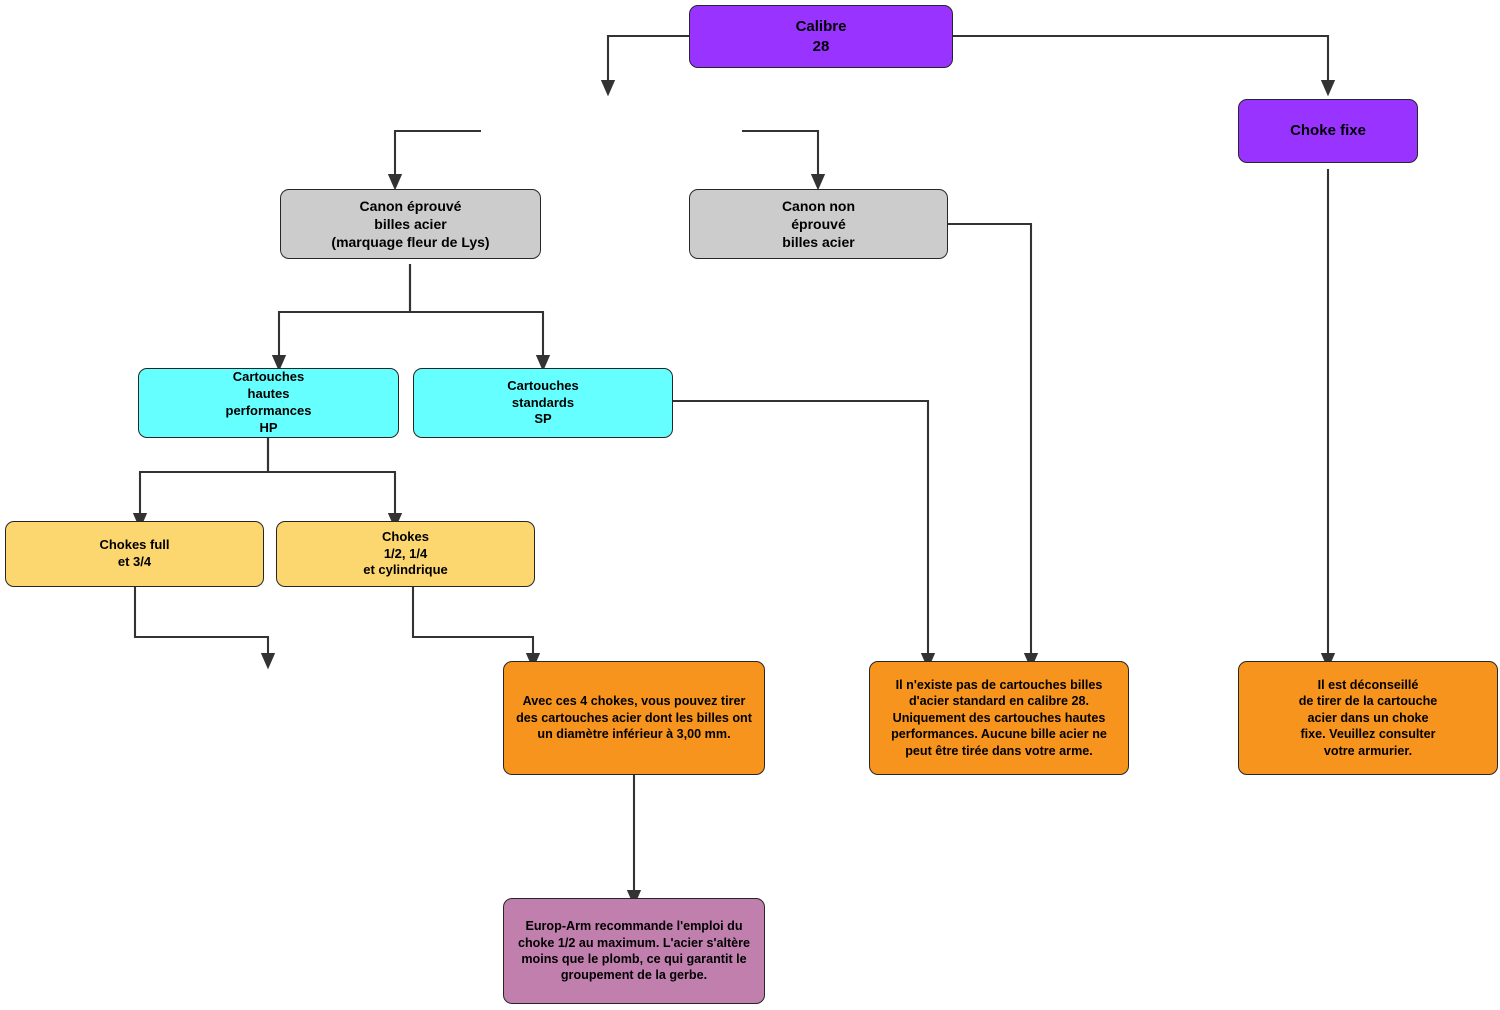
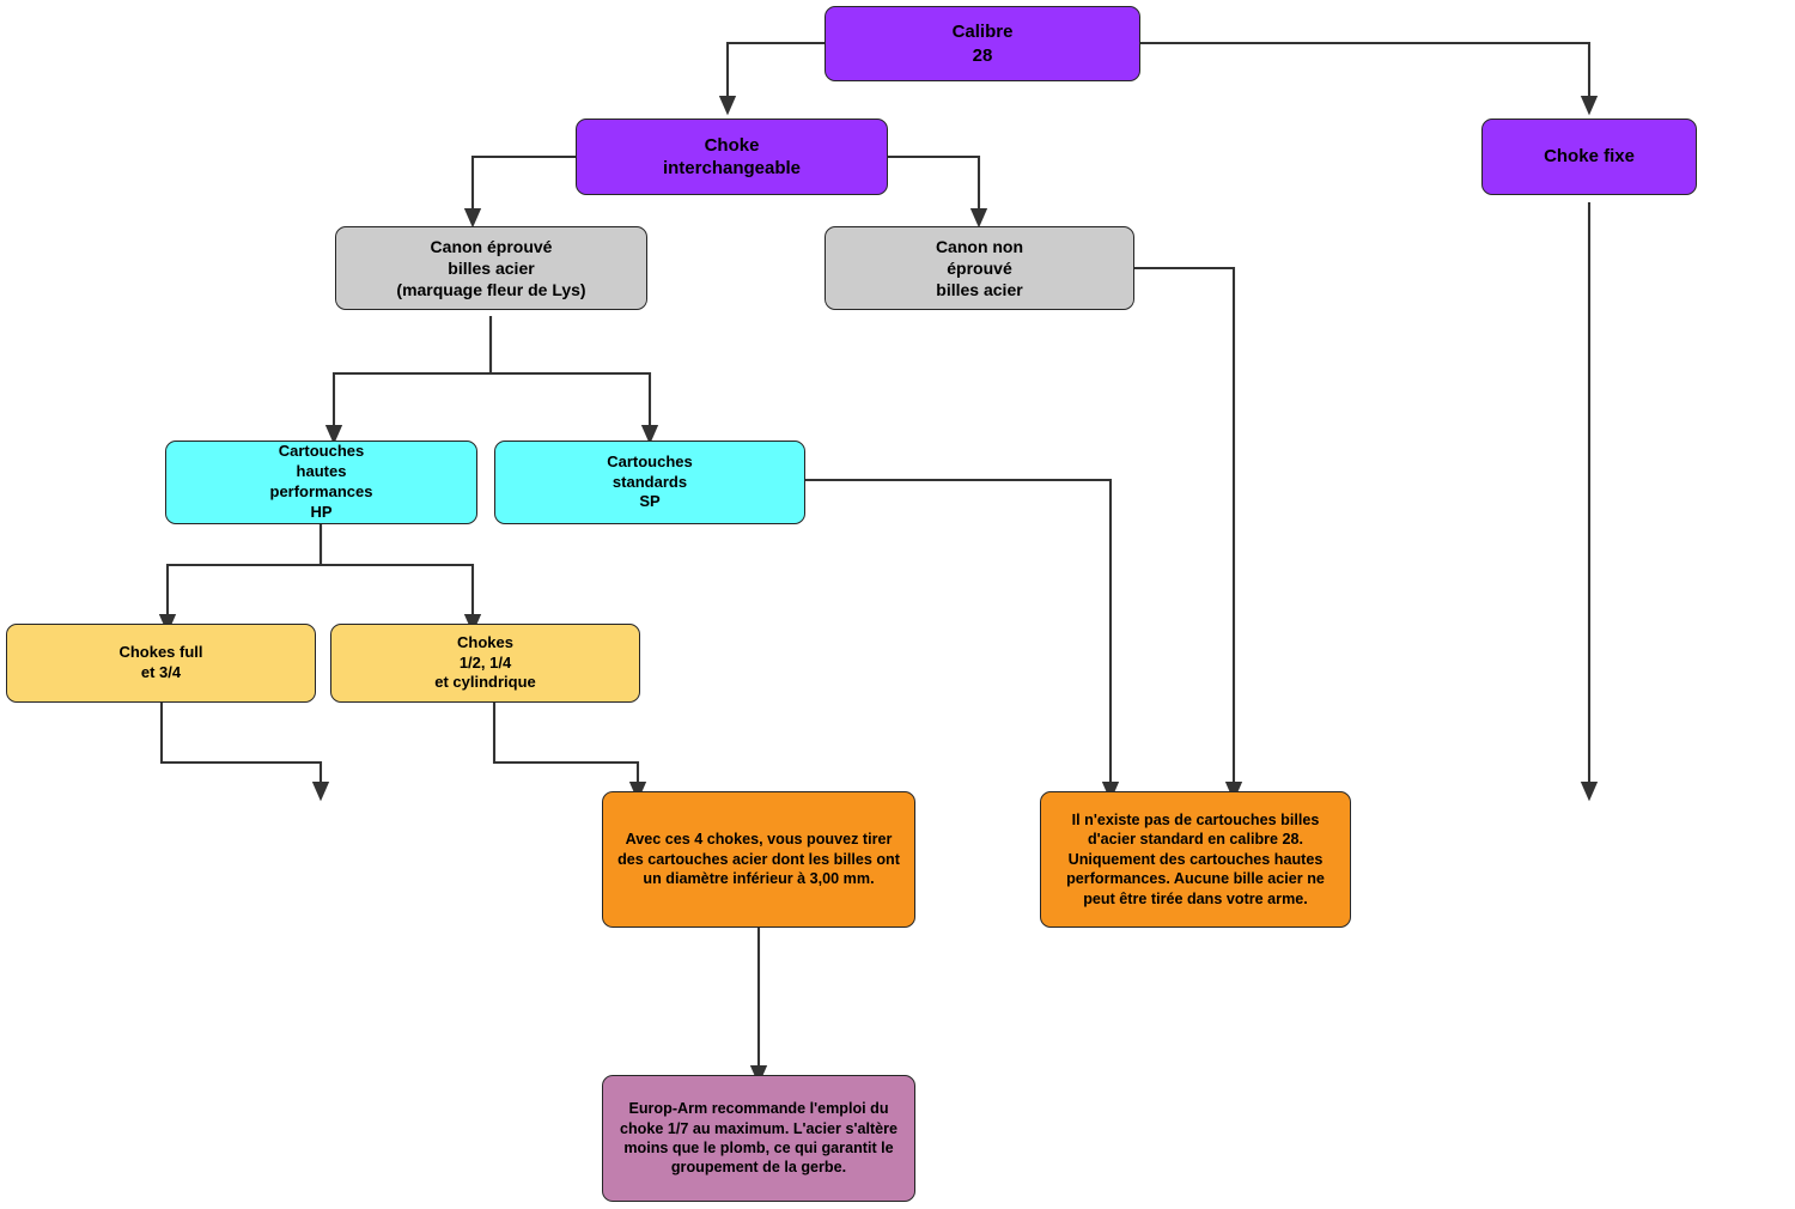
  Calibre
  28
+ Choke
+ interchangeable
  Choke fixe
  Canon éprouvé
  billes acier
  (marquage fleur de Lys)
  Canon non
  éprouvé
  billes acier
  Cartouches
  hautes
  performances
  HP
  Cartouches
  standards
  SP
  Chokes full
  et 3/4
  Chokes
  1/2, 1/4
  et cylindrique
  Avec ces 4 chokes, vous pouvez tirer des cartouches acier dont les billes ont un diamètre inférieur à 3,00 mm.
  Il n'existe pas de cartouches billes d'acier standard en calibre 28. Uniquement des cartouches hautes performances. Aucune bille acier ne peut être tirée dans votre arme.
- Il est déconseillé
- de tirer de la cartouche
- acier dans un choke
- fixe. Veuillez consulter
- votre armurier.
- Europ-Arm recommande l'emploi du choke 1/2 au maximum. L'acier s'altère moins que le plomb, ce qui garantit le groupement de la gerbe.
+ Europ-Arm recommande l'emploi du choke 1/7 au maximum. L'acier s'altère moins que le plomb, ce qui garantit le groupement de la gerbe.
